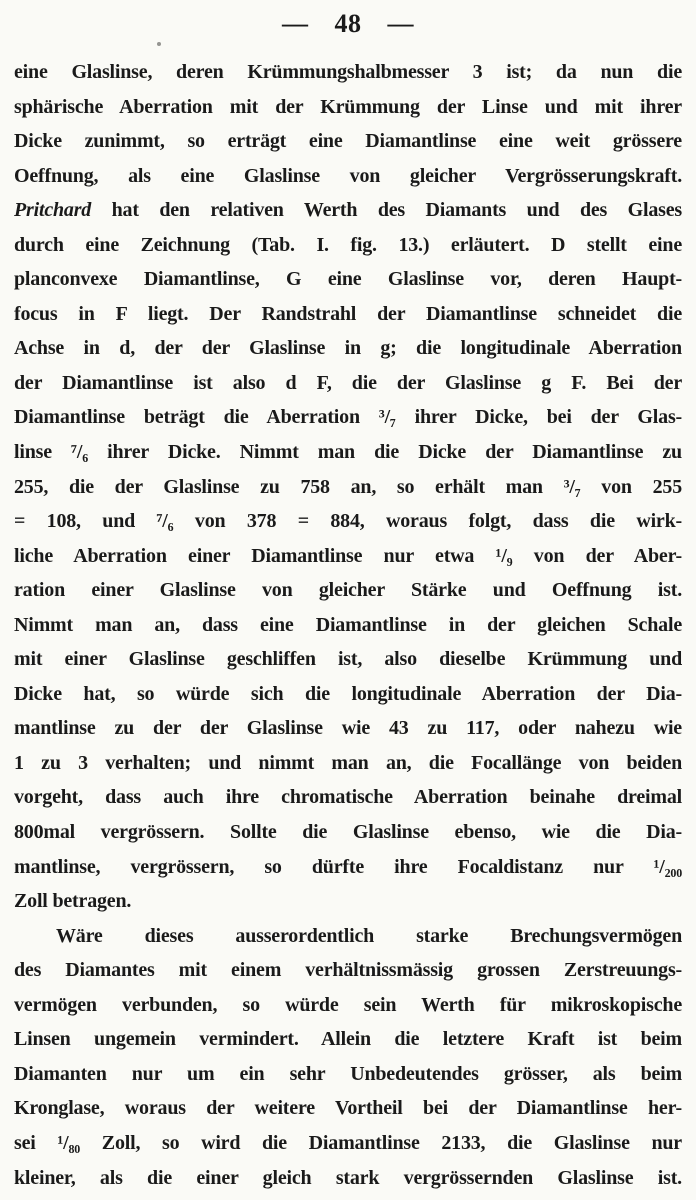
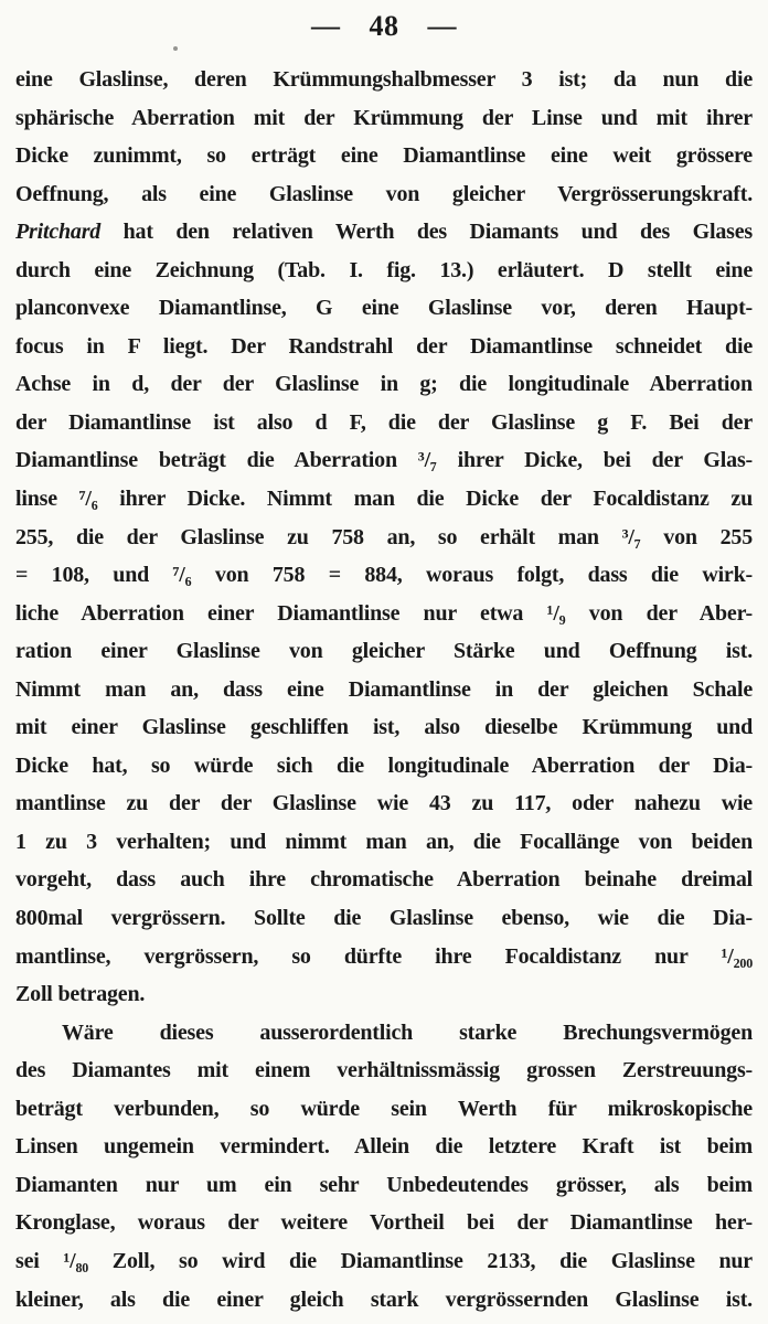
  —
  48
  —
  eine Glaslinse, deren Krümmungshalbmesser 3 ist; da nun die
  sphärische Aberration mit der Krümmung der Linse und mit ihrer
  Dicke zunimmt, so erträgt eine Diamantlinse eine weit grössere
  Oeffnung, als eine Glaslinse von gleicher Vergrösserungskraft.
  Pritchard hat den relativen Werth des Diamants und des Glases
  durch eine Zeichnung (Tab. I. fig. 13.) erläutert. D stellt eine
  planconvexe Diamantlinse, G eine Glaslinse vor, deren Haupt-
  focus in F liegt. Der Randstrahl der Diamantlinse schneidet die
  Achse in d, der der Glaslinse in g; die longitudinale Aberration
  der Diamantlinse ist also d F, die der Glaslinse g F. Bei der
  Diamantlinse beträgt die Aberration ³/₇ ihrer Dicke, bei der Glas-
- linse ⁷/₆ ihrer Dicke. Nimmt man die Dicke der Diamantlinse zu
+ linse ⁷/₆ ihrer Dicke. Nimmt man die Dicke der Focaldistanz zu
  255, die der Glaslinse zu 758 an, so erhält man ³/₇ von 255
- = 108, und ⁷/₆ von 378 = 884, woraus folgt, dass die wirk-
+ = 108, und ⁷/₆ von 758 = 884, woraus folgt, dass die wirk-
  liche Aberration einer Diamantlinse nur etwa ¹/₉ von der Aber-
  ration einer Glaslinse von gleicher Stärke und Oeffnung ist.
  Nimmt man an, dass eine Diamantlinse in der gleichen Schale
  mit einer Glaslinse geschliffen ist, also dieselbe Krümmung und
  Dicke hat, so würde sich die longitudinale Aberration der Dia-
  mantlinse zu der der Glaslinse wie 43 zu 117, oder nahezu wie
  1 zu 3 verhalten; und nimmt man an, die Focallänge von beiden
  vorgeht, dass auch ihre chromatische Aberration beinahe dreimal
  800mal vergrössern. Sollte die Glaslinse ebenso, wie die Dia-
  mantlinse, vergrössern, so dürfte ihre Focaldistanz nur ¹/₂₀₀
  Zoll betragen.
  Wäre dieses ausserordentlich starke Brechungsvermögen
  des Diamantes mit einem verhältnissmässig grossen Zerstreuungs-
- vermögen verbunden, so würde sein Werth für mikroskopische
+ beträgt verbunden, so würde sein Werth für mikroskopische
  Linsen ungemein vermindert. Allein die letztere Kraft ist beim
  Diamanten nur um ein sehr Unbedeutendes grösser, als beim
  Kronglase, woraus der weitere Vortheil bei der Diamantlinse her-
  sei ¹/₈₀ Zoll, so wird die Diamantlinse 2133, die Glaslinse nur
  kleiner, als die einer gleich stark vergrössernden Glaslinse ist.
